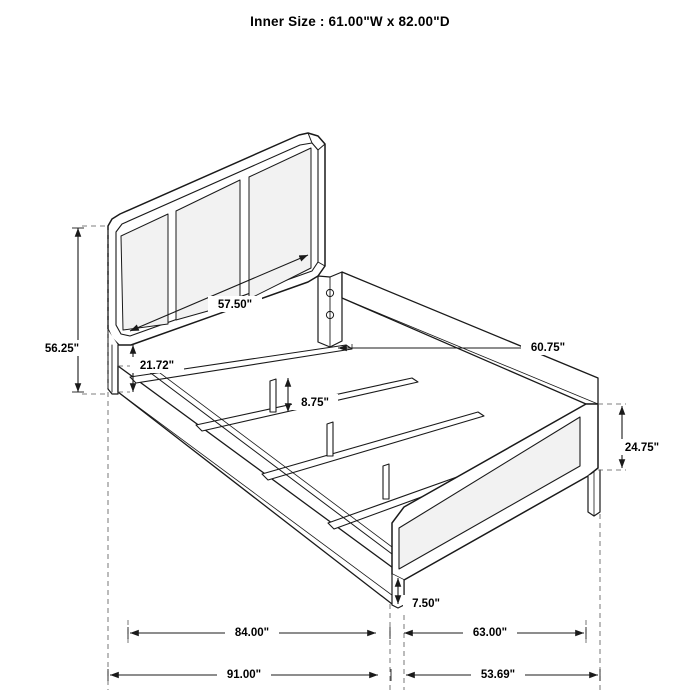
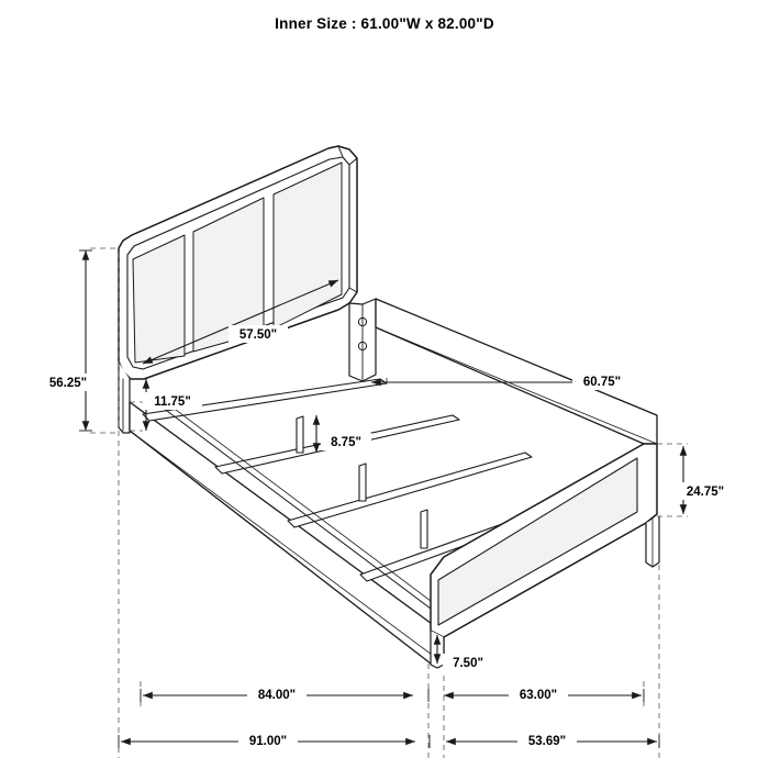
  Inner Size : 61.00"W x 82.00"D
  56.25"
  57.50"
- 21.72"
+ 11.75"
  8.75"
  60.75"
  24.75"
  7.50"
  84.00"
  63.00"
  91.00"
  53.69"
